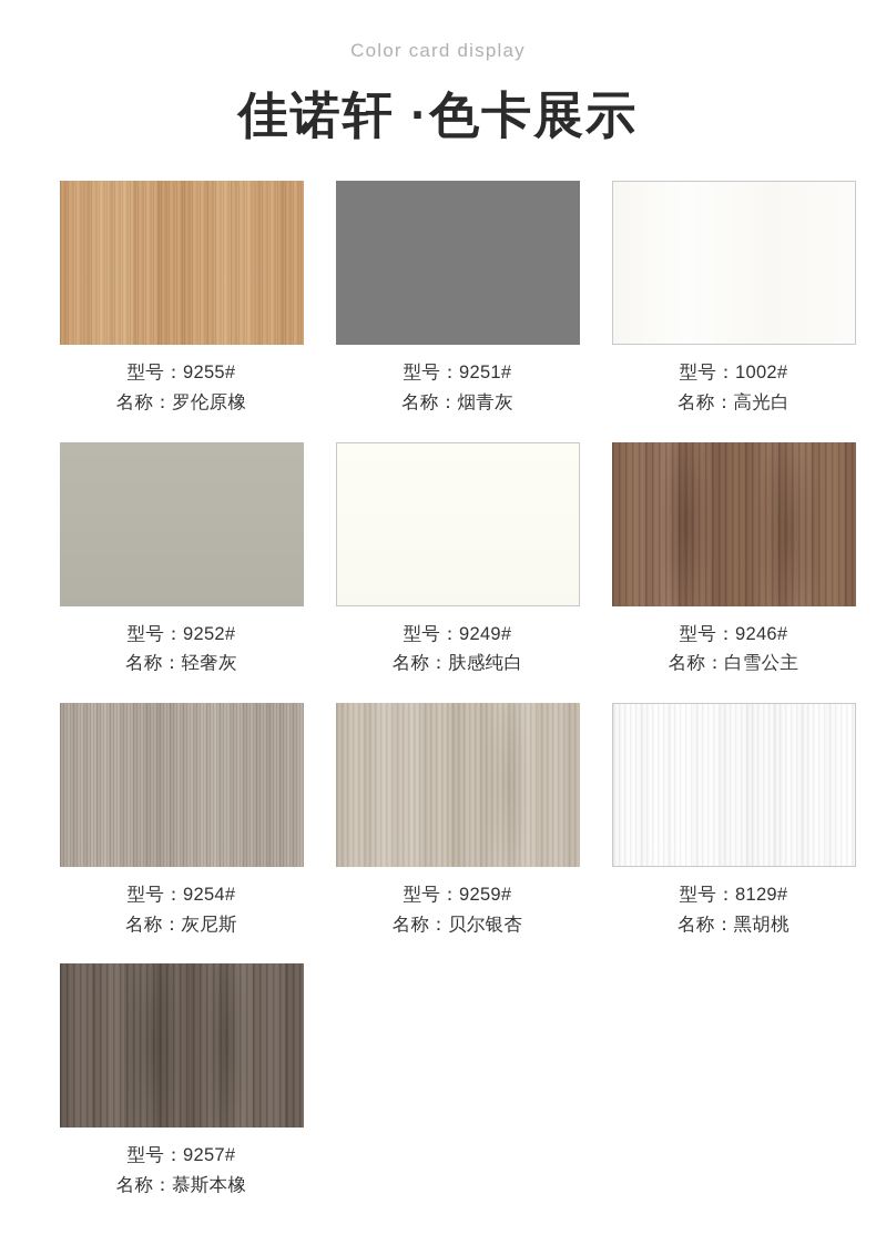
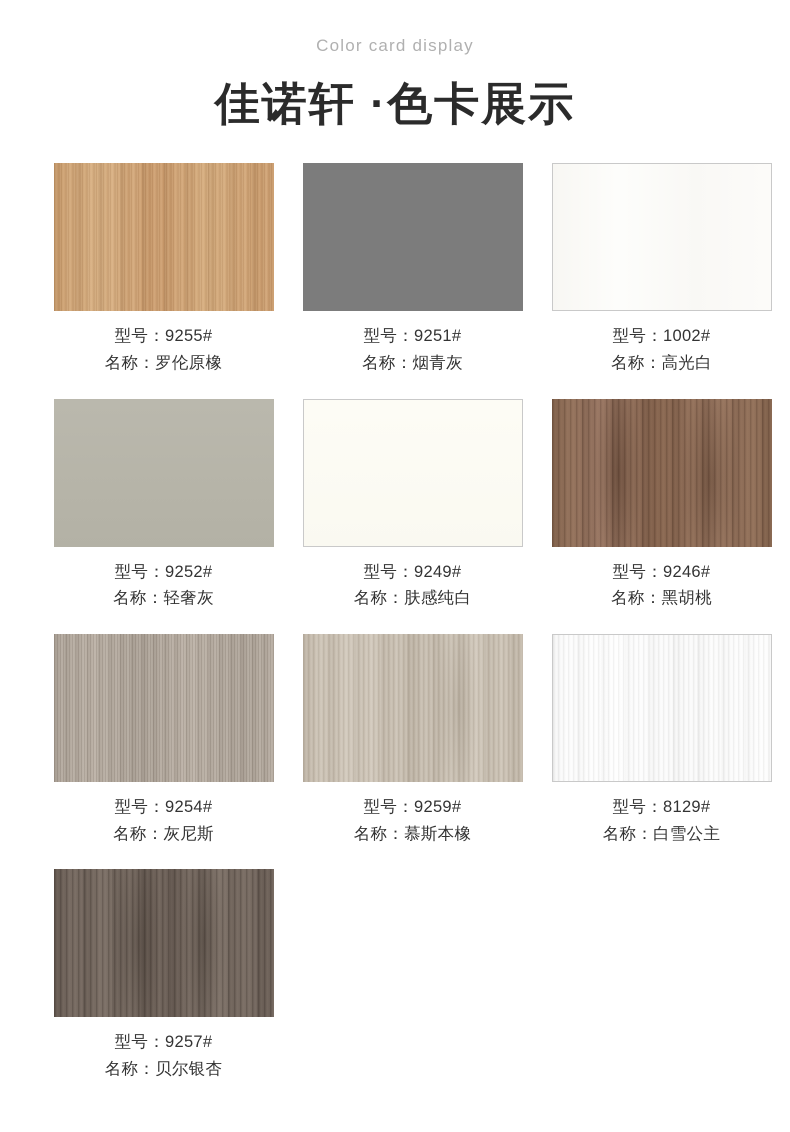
  Color card display
  佳诺轩 ·色卡展示
  型号：9255#
  名称：罗伦原橡
  型号：9251#
  名称：烟青灰
  型号：1002#
  名称：高光白
  型号：9252#
  名称：轻奢灰
  型号：9249#
  名称：肤感纯白
  型号：9246#
- 名称：白雪公主
+ 名称：黑胡桃
  型号：9254#
  名称：灰尼斯
  型号：9259#
- 名称：贝尔银杏
+ 名称：慕斯本橡
  型号：8129#
- 名称：黑胡桃
+ 名称：白雪公主
  型号：9257#
- 名称：慕斯本橡
+ 名称：贝尔银杏
